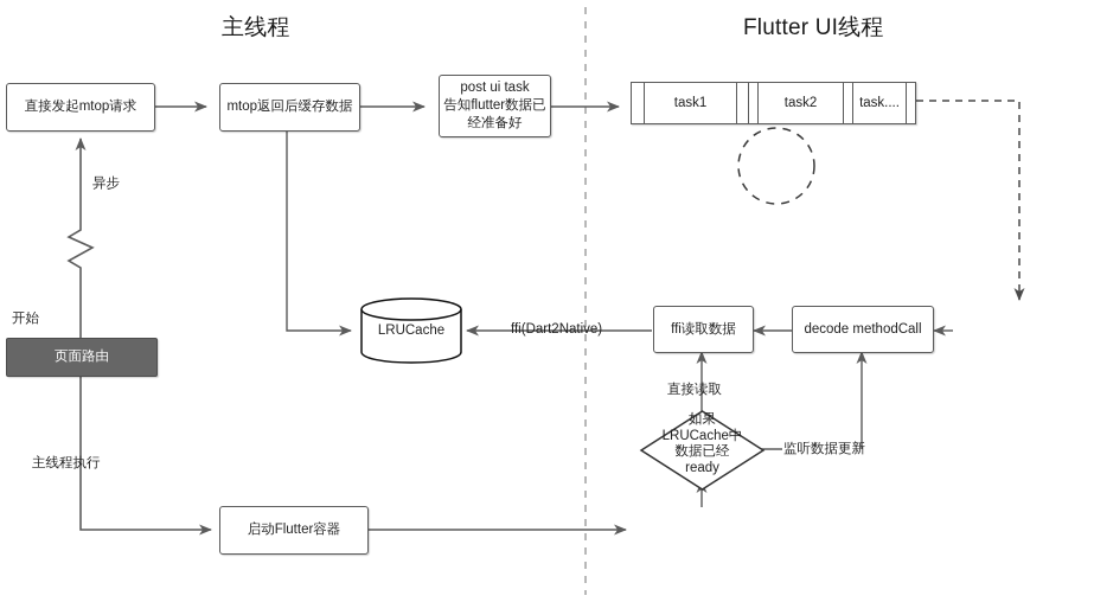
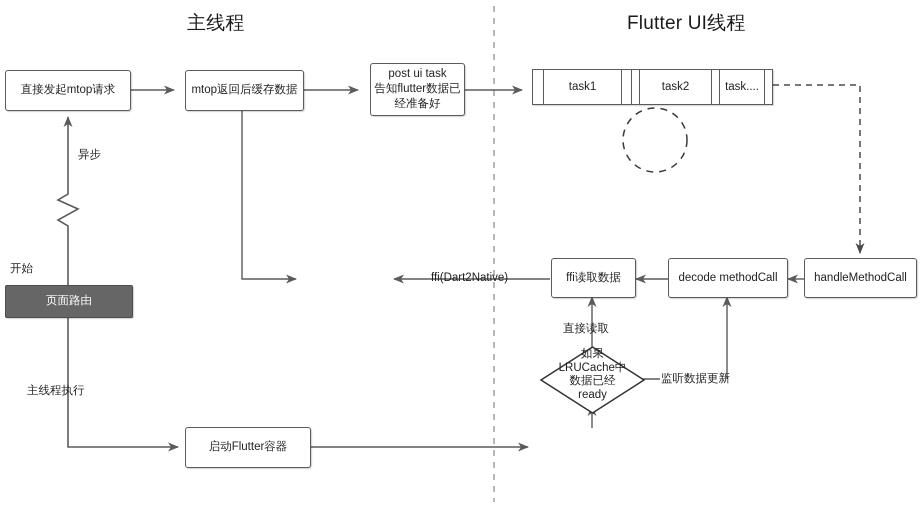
  主线程
  Flutter UI线程
  直接发起mtop请求
  mtop返回后缓存数据
  post ui task
  告知flutter数据已
  经准备好
  页面路由
  启动Flutter容器
- LRUCache
  task1
  task2
  task....
  ffi读取数据
  decode methodCall
+ handleMethodCall
  如果
  LRUCache中
  数据已经
  ready
  异步
  开始
  主线程执行
  ffi(Dart2Native)
  直接读取
  监听数据更新
